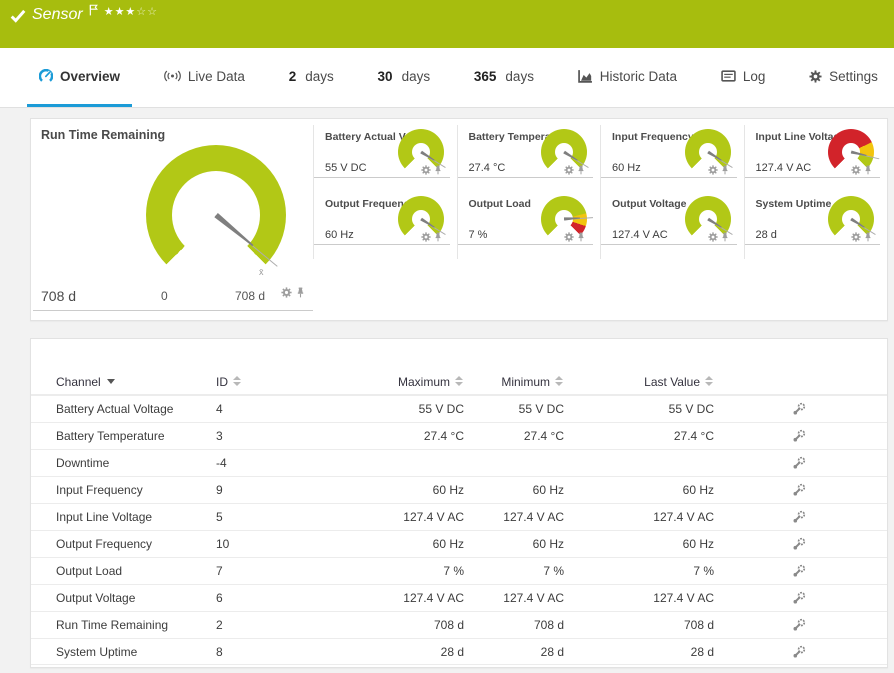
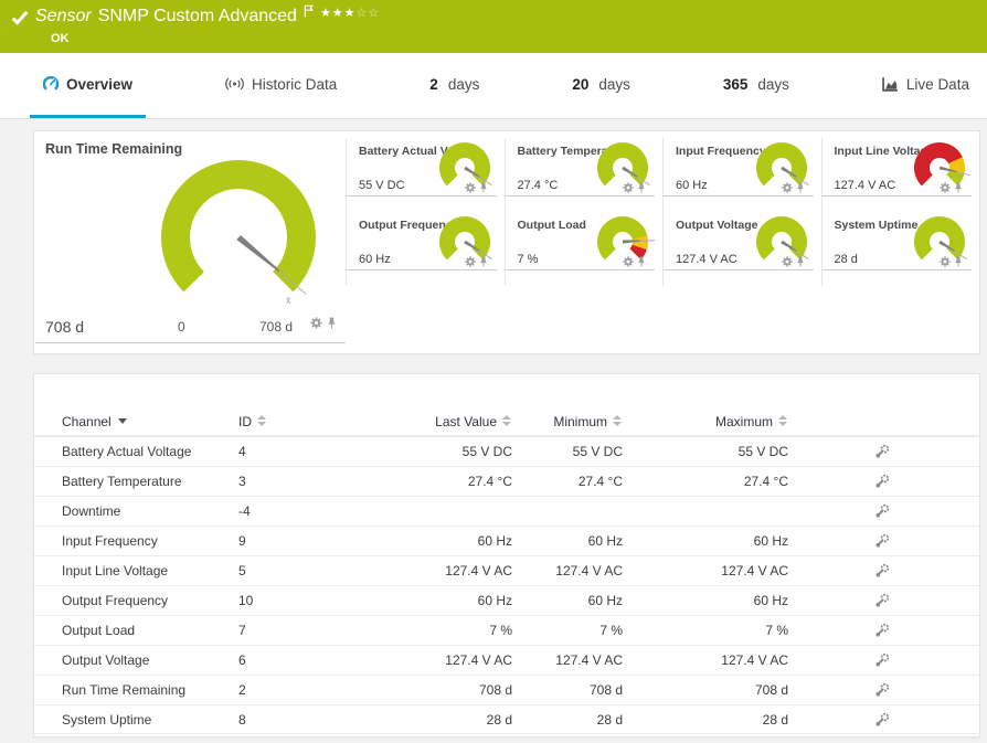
  Sensor
+ SNMP Custom Advanced
  ★★★☆☆
+ OK
  Overview
- Live Data
+ Historic Data
  2
  days
- 30
+ 20
  days
  365
  days
- Historic Data
+ Live Data
- Log
- Settings
  Run Time Remaining
  0
  708 d
  x̄
  708 d
  55 V DC
  Battery Temper
  27.4 °C
  Input Frequenc
  60 Hz
  Input Line Volta
  127.4 V AC
  Output Frequen
  60 Hz
  Output Load
  7 %
  Output Voltage
  127.4 V AC
  System Uptime
  28 d
  Channel
  ID
- Maximum
+ Last Value
  Minimum
- Last Value
+ Maximum
  Battery Actual Voltage
  4
  55 V DC
  55 V DC
  55 V DC
  Battery Temperature
  3
  27.4 °C
  27.4 °C
  27.4 °C
  Downtime
  -4
  Input Frequency
  9
  60 Hz
  60 Hz
  60 Hz
  Input Line Voltage
  5
  127.4 V AC
  127.4 V AC
  127.4 V AC
  Output Frequency
  10
  60 Hz
  60 Hz
  60 Hz
  Output Load
  7
  7 %
  7 %
  7 %
  Output Voltage
  6
  127.4 V AC
  127.4 V AC
  127.4 V AC
  Run Time Remaining
  2
  708 d
  708 d
  708 d
  System Uptime
  8
  28 d
  28 d
  28 d
